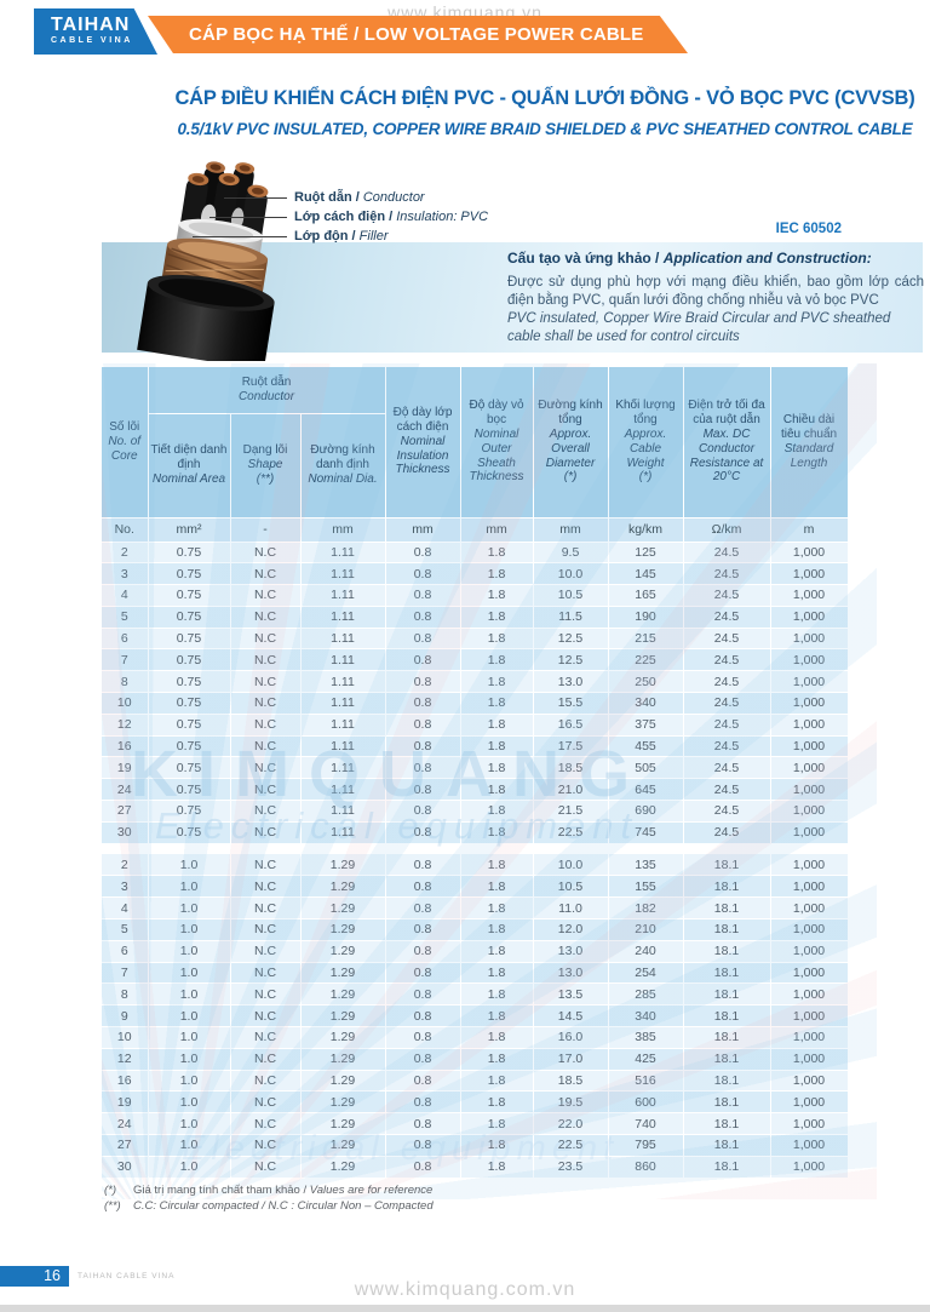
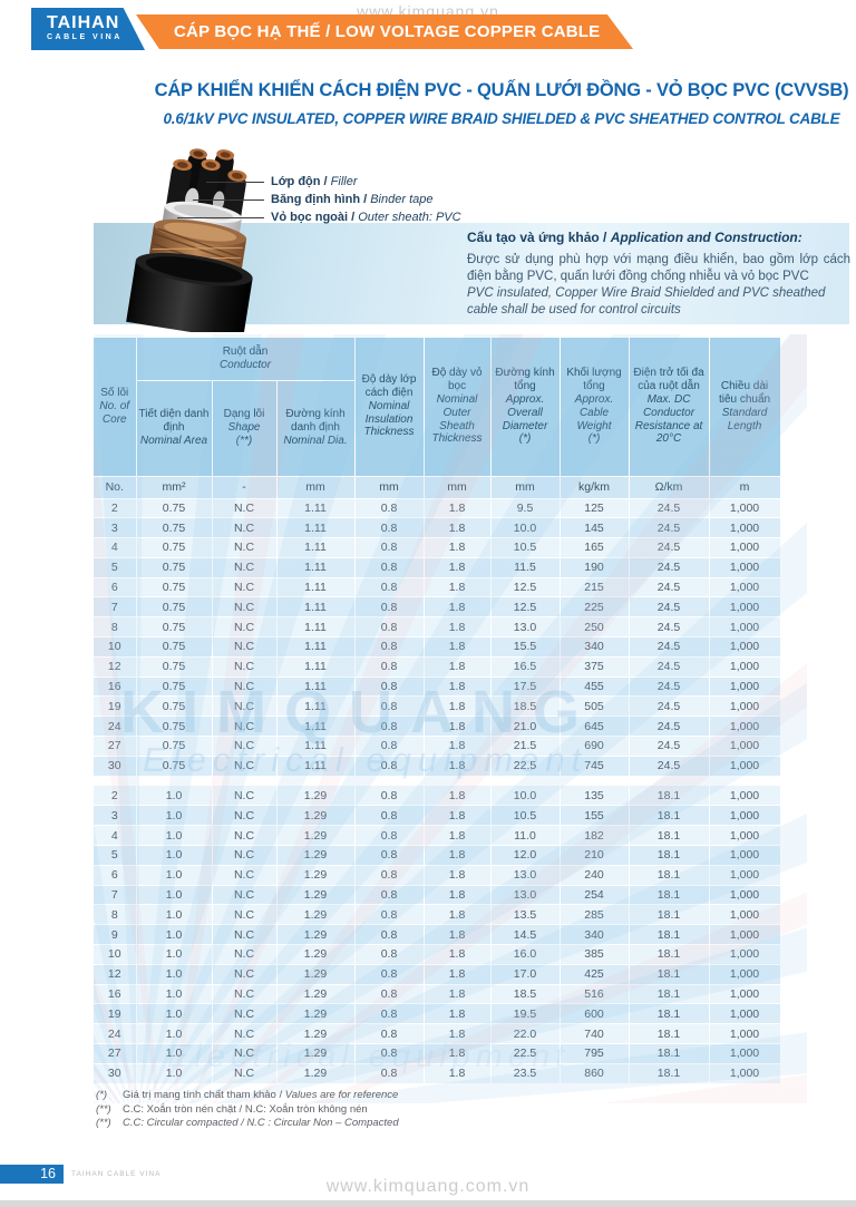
  www.kimquang.vn
  TAIHAN
- CÁP BỌC HẠ THẾ / LOW VOLTAGE POWER CABLE
+ CÁP BỌC HẠ THẾ / LOW VOLTAGE COPPER CABLE
- CÁP ĐIỀU KHIỂN CÁCH ĐIỆN PVC - QUẤN LƯỚI ĐỒNG - VỎ BỌC PVC (CVVSB)
+ CÁP KHIỂN KHIỂN CÁCH ĐIỆN PVC - QUẤN LƯỚI ĐỒNG - VỎ BỌC PVC (CVVSB)
- 0.5/1kV PVC INSULATED, COPPER WIRE BRAID SHIELDED & PVC SHEATHED CONTROL CABLE
+ 0.6/1kV PVC INSULATED, COPPER WIRE BRAID SHIELDED & PVC SHEATHED CONTROL CABLE
- IEC 60502
- Ruột dẫn / Conductor
- Lớp cách điện / Insulation: PVC
  Lớp độn / Filler
+ Băng định hình / Binder tape
+ Vỏ bọc ngoài / Outer sheath: PVC
  Cấu tạo và ứng khảo / Application and Construction:
  Được sử dụng phù hợp với mạng điều khiển, bao gồm lớp cách điện bằng PVC, quấn lưới đồng chống nhiễu và vỏ bọc PVC
- PVC insulated, Copper Wire Braid Circular and PVC sheathed cable shall be used for control circuits
+ PVC insulated, Copper Wire Braid Shielded and PVC sheathed cable shall be used for control circuits
  KIMQUANG
  Electrical equipment
  Electrical equipment
  (*) Giá trị mang tính chất tham khảo / Values are for reference
+ (**) C.C: Xoắn tròn nén chặt / N.C: Xoắn tròn không nén
  (**) C.C: Circular compacted / N.C : Circular Non – Compacted
  16
  www.kimquang.com.vn
